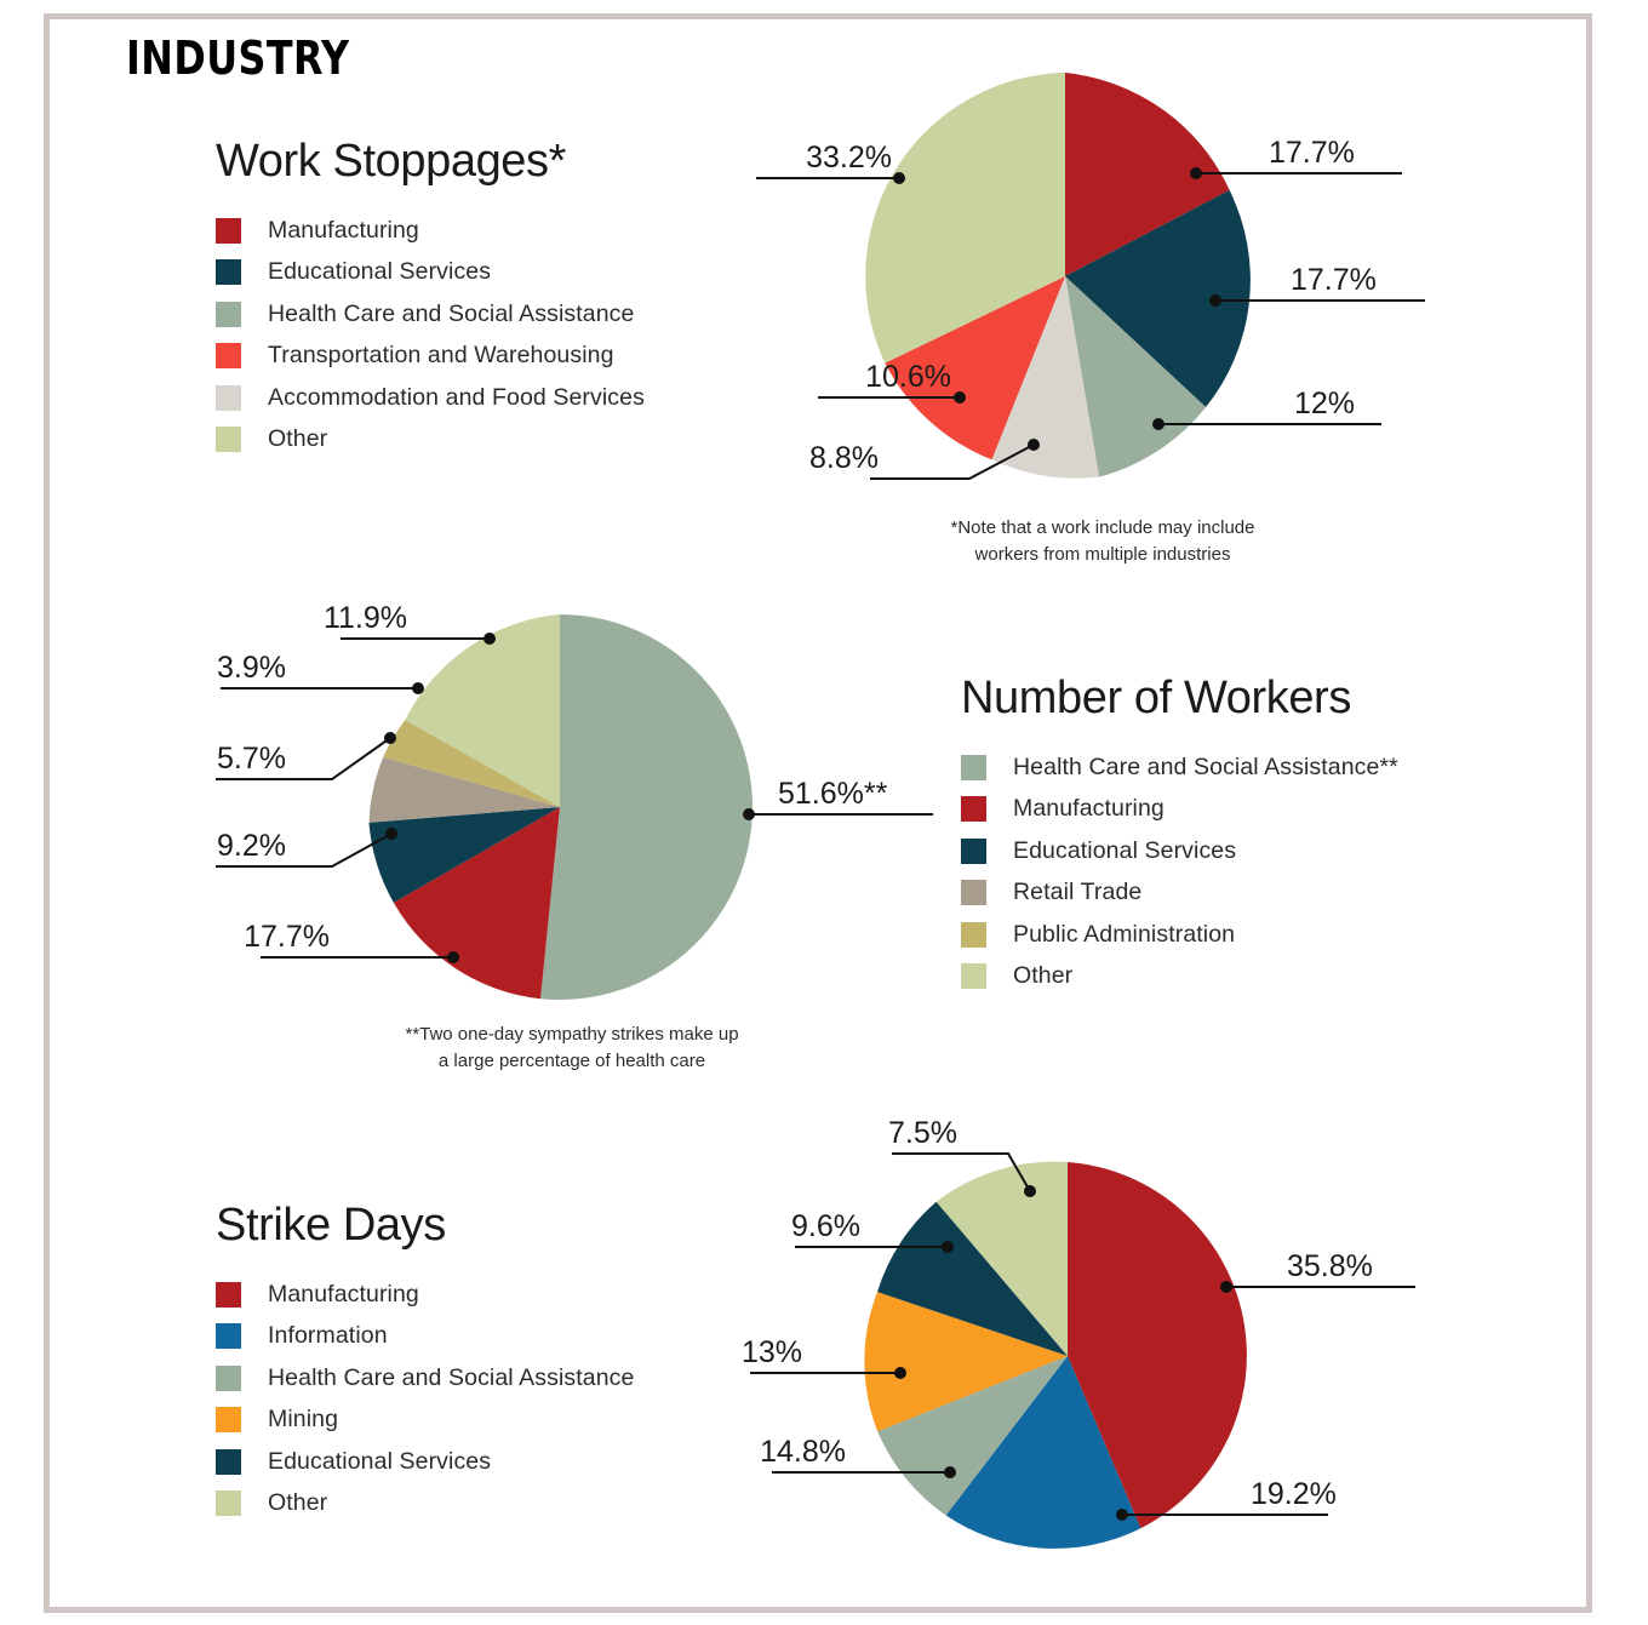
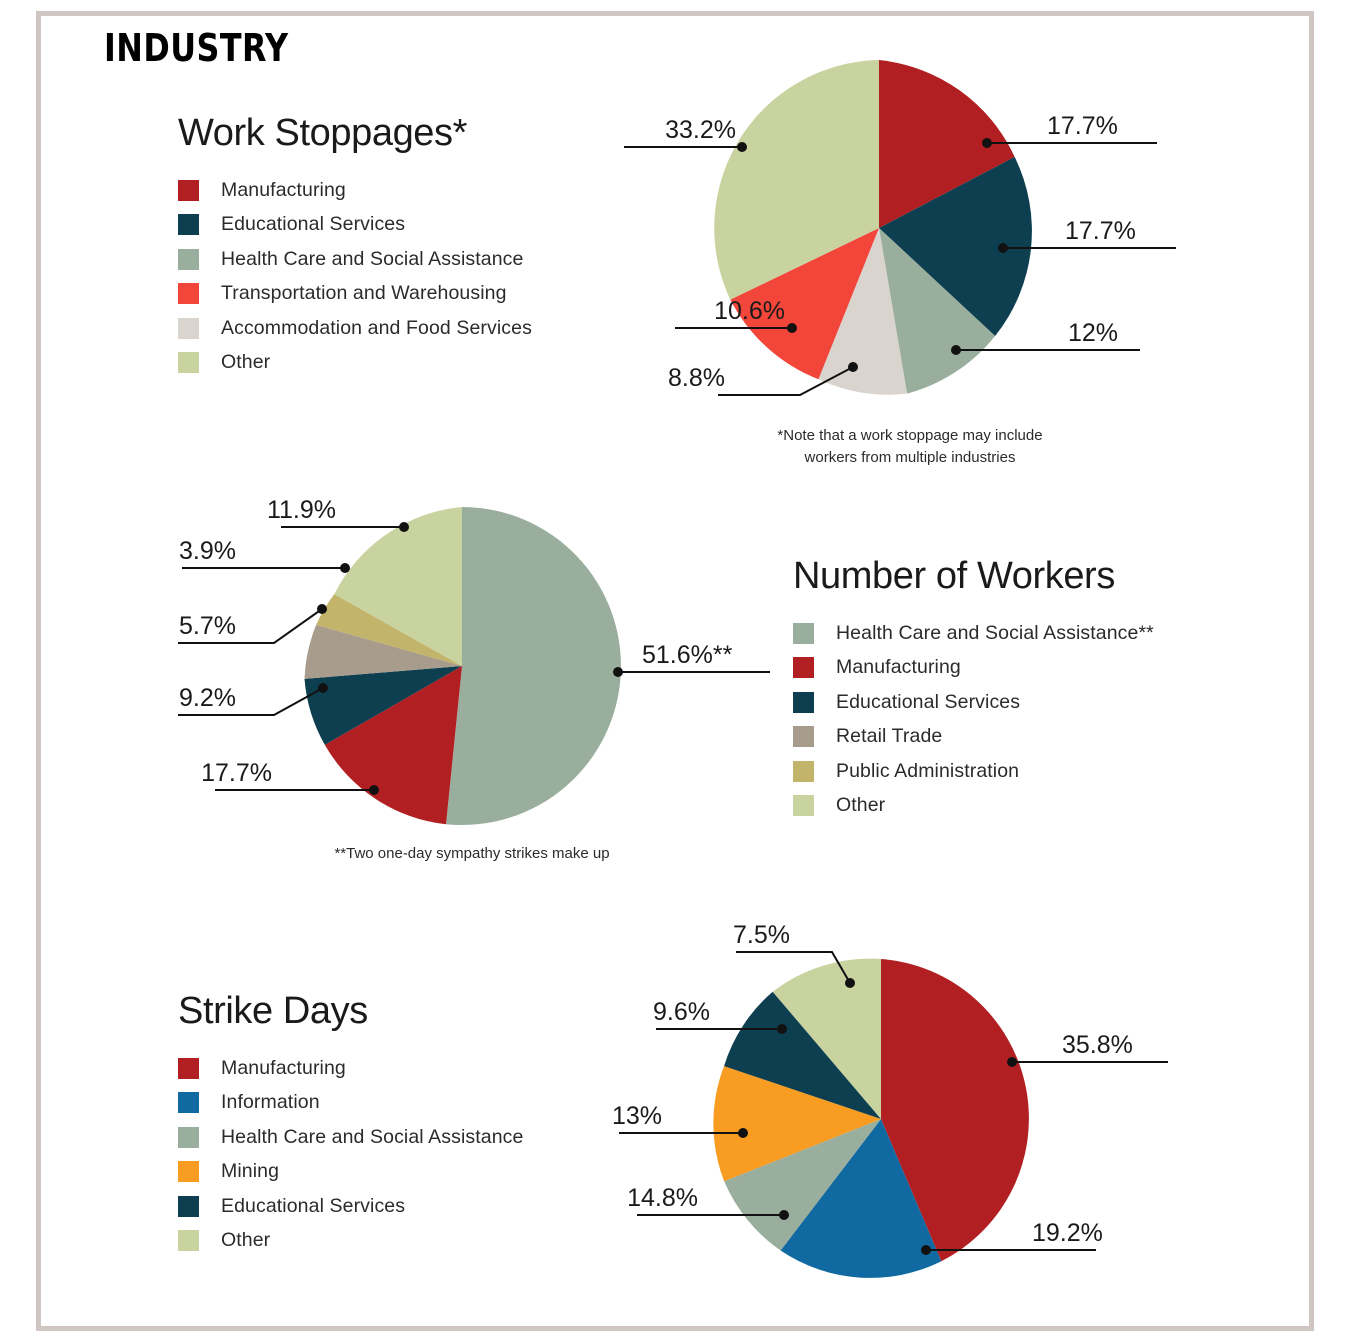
  INDUSTRY
  Work Stoppages*
  Manufacturing
  Educational Services
  Health Care and Social Assistance
  Transportation and Warehousing
  Accommodation and Food Services
  Other
  17.7%
  17.7%
  12%
  8.8%
  10.6%
  33.2%
- *Note that a work include may include
+ *Note that a work stoppage may include
  workers from multiple industries
  Number of Workers
  Health Care and Social Assistance**
  Manufacturing
  Educational Services
  Retail Trade
  Public Administration
  Other
  51.6%**
  17.7%
  9.2%
  5.7%
  3.9%
  11.9%
  **Two one-day sympathy strikes make up
- a large percentage of health care
  Strike Days
  Manufacturing
  Information
  Health Care and Social Assistance
  Mining
  Educational Services
  Other
  35.8%
  19.2%
  14.8%
  13%
  9.6%
  7.5%
